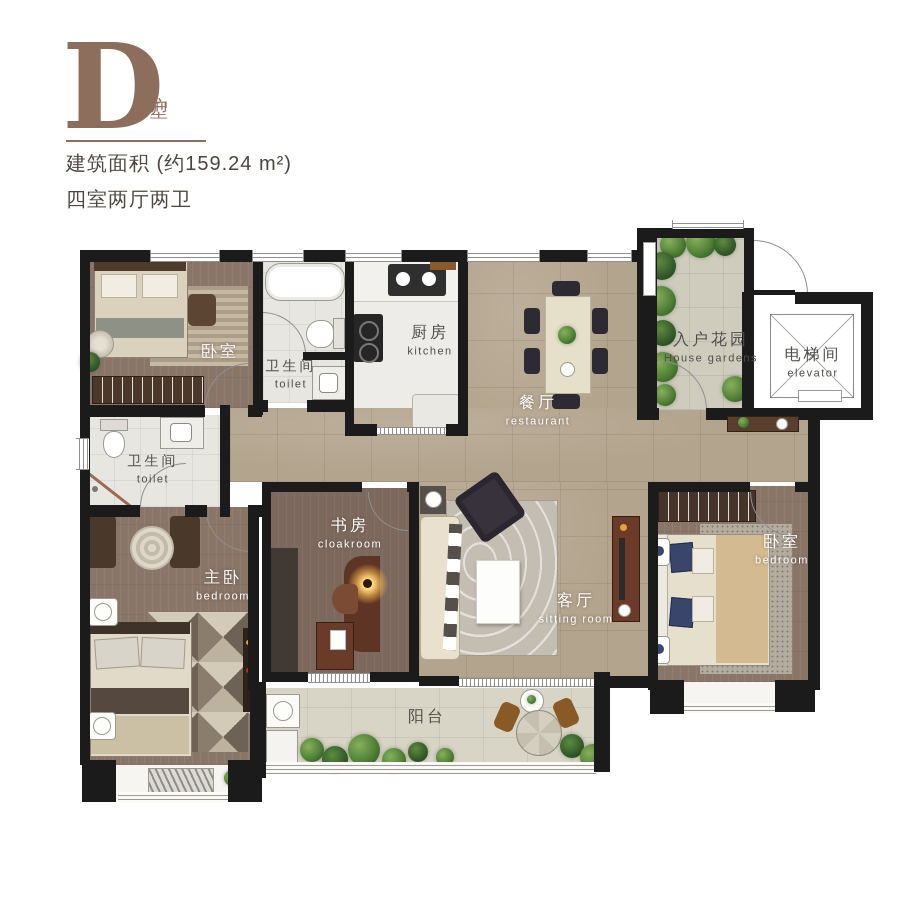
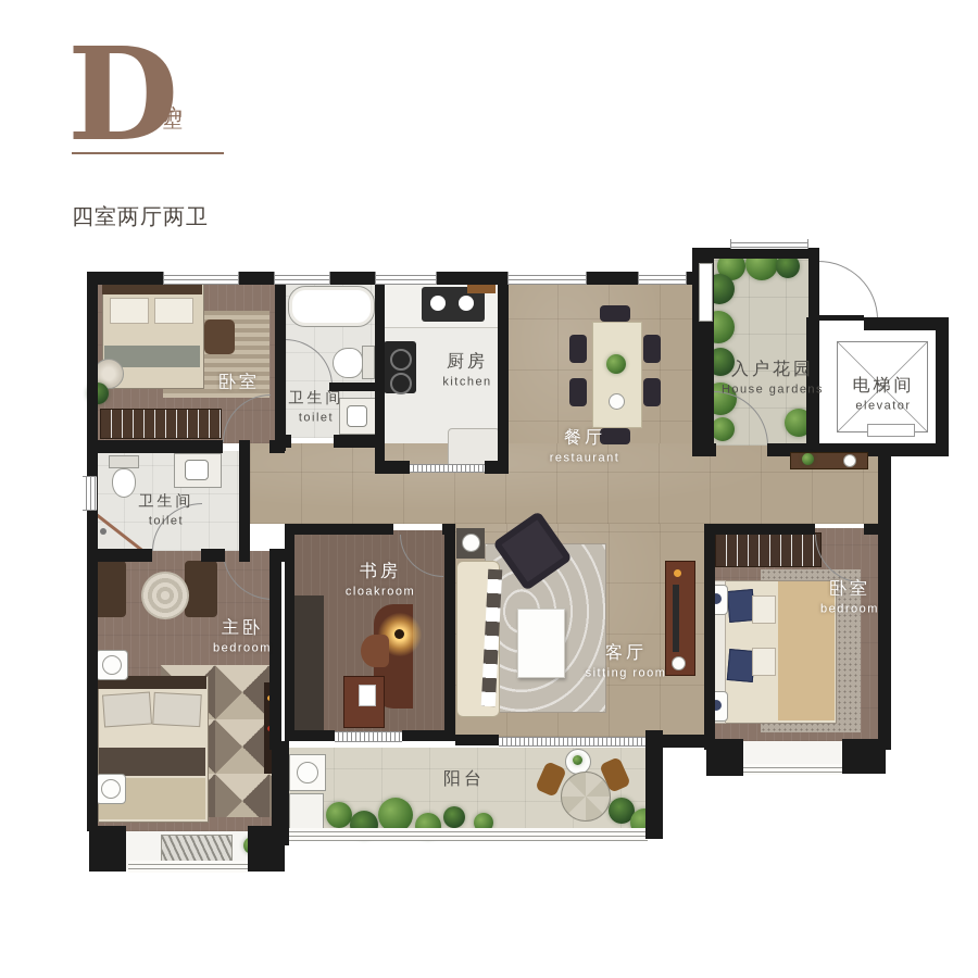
  D
- 建筑面积 (约159.24 m²)
  四室两厅两卫
  卧室
  卫生间
  toilet
  厨房
  kitchen
  餐厅
  restaurant
  入户花园
  House gardens
  电梯间
  elevator
  卫生间
  toilet
  主卧
  bedroom
  书房
  cloakroom
  客厅
  sitting room
  卧室
  bedroom
  阳台
